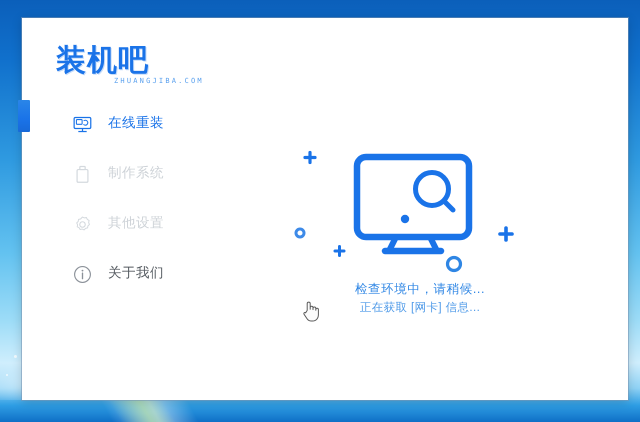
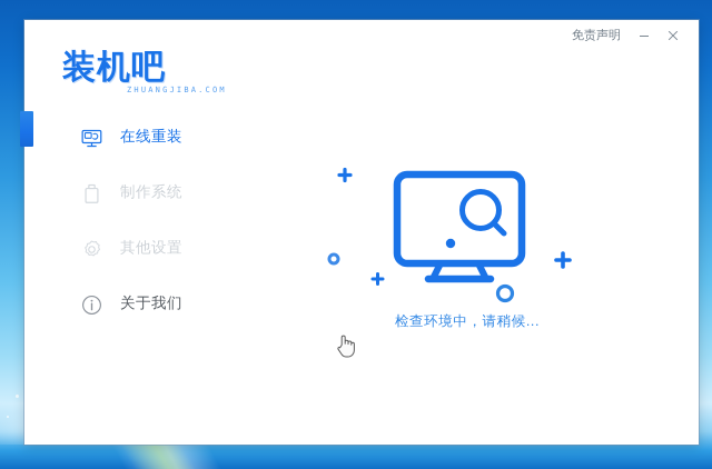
+ 免责声明
  装机吧
  ZHUANGJIBA.COM
  在线重装
  制作系统
  其他设置
  关于我们
  检查环境中，请稍候...
- 正在获取 [网卡] 信息...
